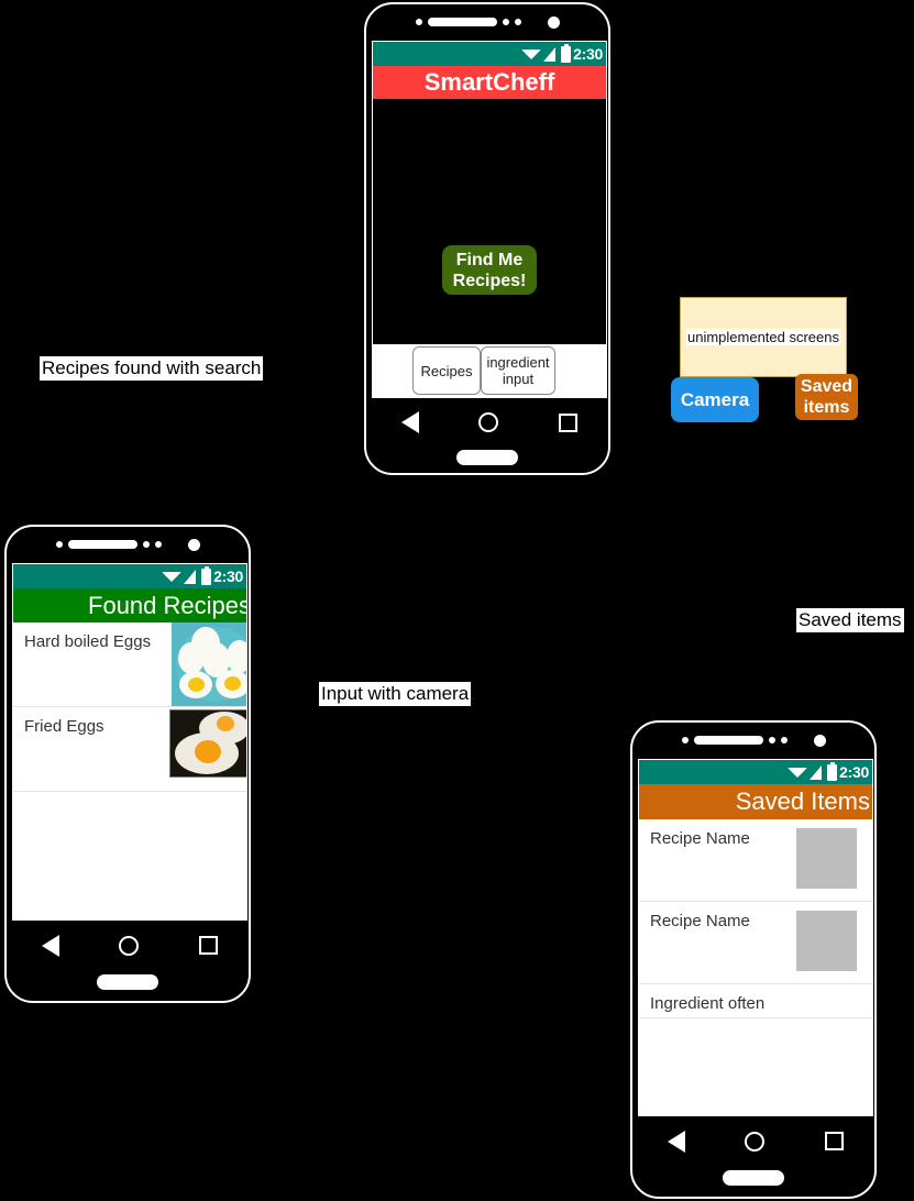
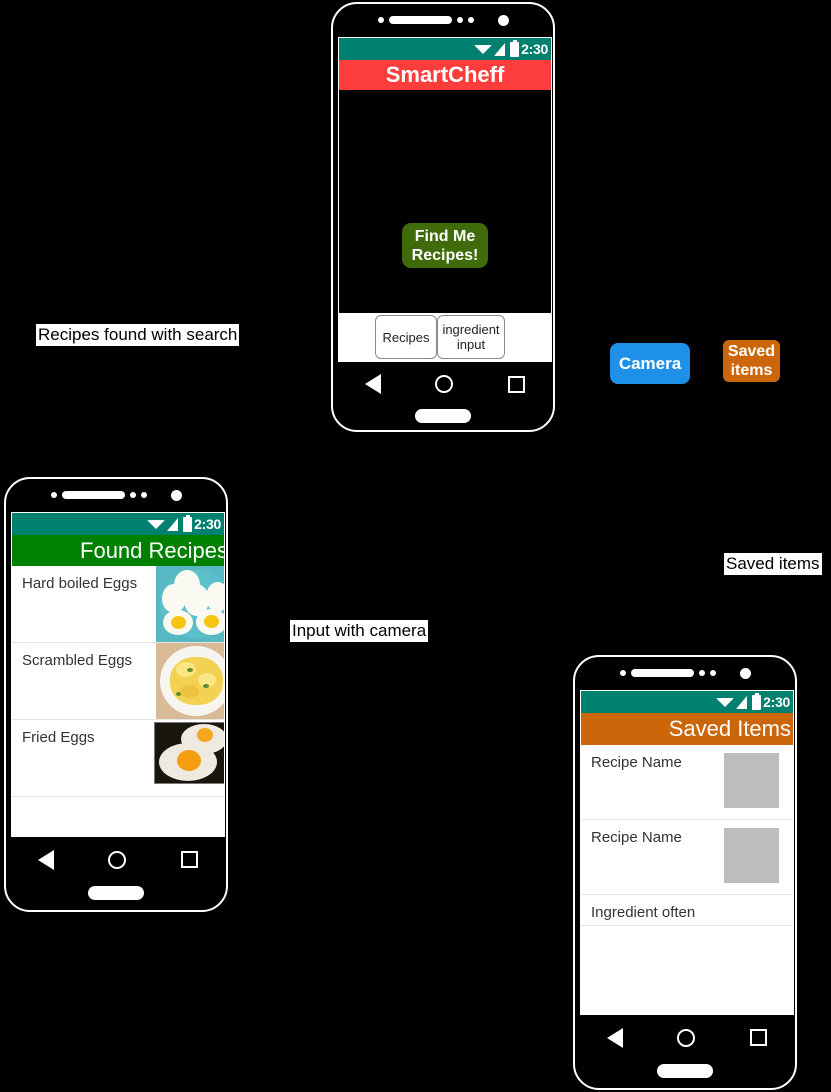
  Recipes found with search
  Input with camera
  Saved items
  2:30
  SmartCheff
  Find Me
  Recipes!
  Recipes
  ingredient
  input
- unimplemented screens
  Camera
  Saved
  items
  2:30
  Found Recipes
  Hard boiled Eggs
+ Scrambled Eggs
  Fried Eggs
  2:30
  Saved Items
  Recipe Name
  Recipe Name
  Ingredient often
